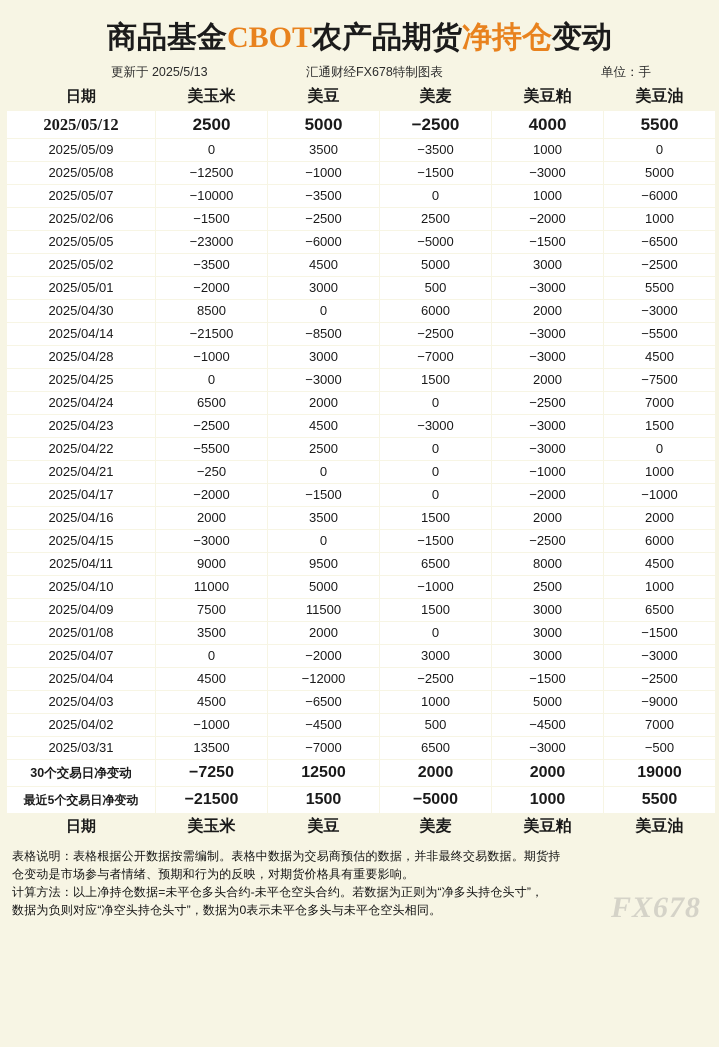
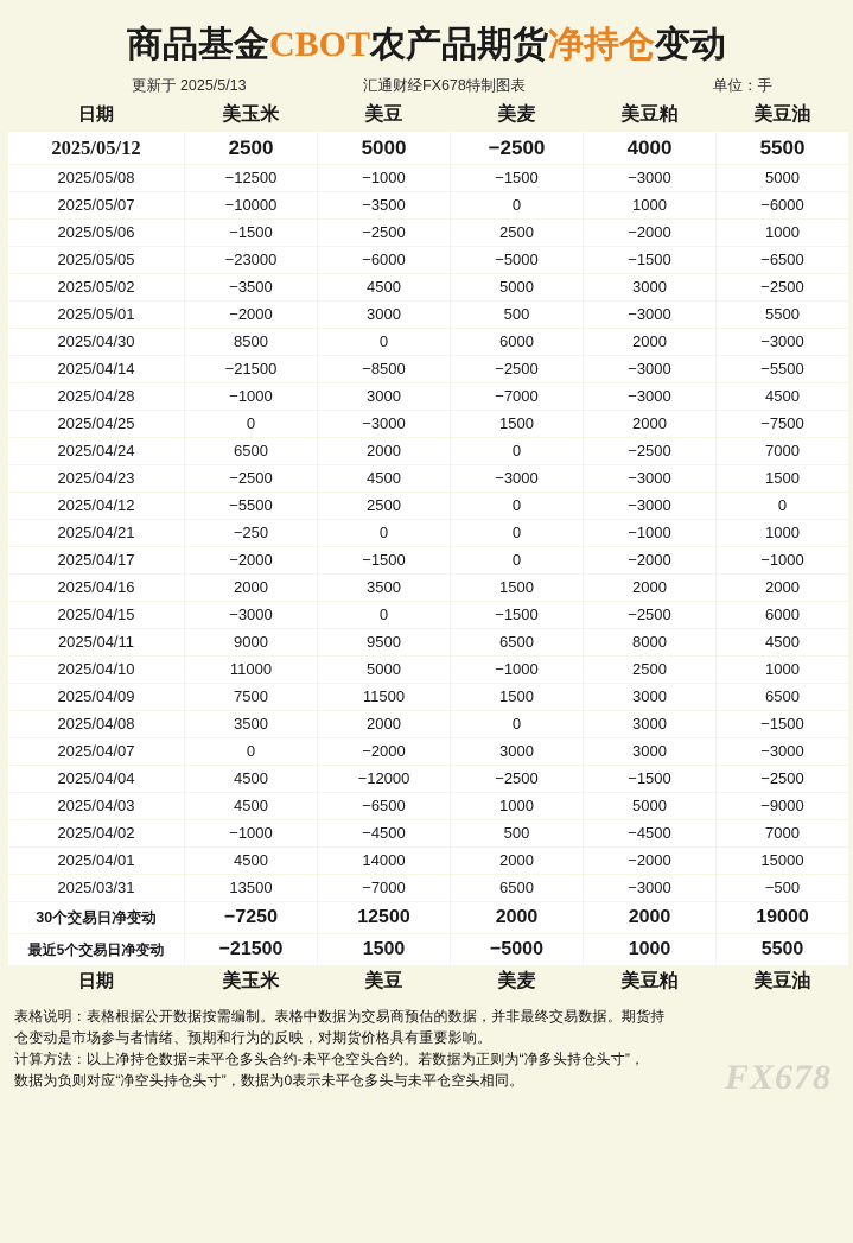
  商品基金CBOT农产品期货净持仓变动
  更新于 2025/5/13
  汇通财经FX678特制图表
  单位：手
  日期	美玉米	美豆	美麦	美豆粕	美豆油
  2025/05/12	2500	5000	−2500	4000	5500
- 2025/05/09	0	3500	−3500	1000	0
  2025/05/08	−12500	−1000	−1500	−3000	5000
  2025/05/07	−10000	−3500	0	1000	−6000
- 2025/02/06	−1500	−2500	2500	−2000	1000
+ 2025/05/06	−1500	−2500	2500	−2000	1000
  2025/05/05	−23000	−6000	−5000	−1500	−6500
  2025/05/02	−3500	4500	5000	3000	−2500
  2025/05/01	−2000	3000	500	−3000	5500
  2025/04/30	8500	0	6000	2000	−3000
  2025/04/14	−21500	−8500	−2500	−3000	−5500
  2025/04/28	−1000	3000	−7000	−3000	4500
  2025/04/25	0	−3000	1500	2000	−7500
  2025/04/24	6500	2000	0	−2500	7000
  2025/04/23	−2500	4500	−3000	−3000	1500
- 2025/04/22	−5500	2500	0	−3000	0
+ 2025/04/12	−5500	2500	0	−3000	0
  2025/04/21	−250	0	0	−1000	1000
  2025/04/17	−2000	−1500	0	−2000	−1000
  2025/04/16	2000	3500	1500	2000	2000
  2025/04/15	−3000	0	−1500	−2500	6000
  2025/04/11	9000	9500	6500	8000	4500
  2025/04/10	11000	5000	−1000	2500	1000
  2025/04/09	7500	11500	1500	3000	6500
- 2025/01/08	3500	2000	0	3000	−1500
+ 2025/04/08	3500	2000	0	3000	−1500
  2025/04/07	0	−2000	3000	3000	−3000
  2025/04/04	4500	−12000	−2500	−1500	−2500
  2025/04/03	4500	−6500	1000	5000	−9000
  2025/04/02	−1000	−4500	500	−4500	7000
+ 2025/04/01	4500	14000	2000	−2000	15000
  2025/03/31	13500	−7000	6500	−3000	−500
  30个交易日净变动	−7250	12500	2000	2000	19000
  最近5个交易日净变动	−21500	1500	−5000	1000	5500
  日期	美玉米	美豆	美麦	美豆粕	美豆油
  表格说明：表格根据公开数据按需编制。表格中数据为交易商预估的数据，并非最终交易数据。期货持
  仓变动是市场参与者情绪、预期和行为的反映，对期货价格具有重要影响。
  计算方法：以上净持仓数据=未平仓多头合约-未平仓空头合约。若数据为正则为“净多头持仓头寸”，
  数据为负则对应“净空头持仓头寸”，数据为0表示未平仓多头与未平仓空头相同。
  FX678
